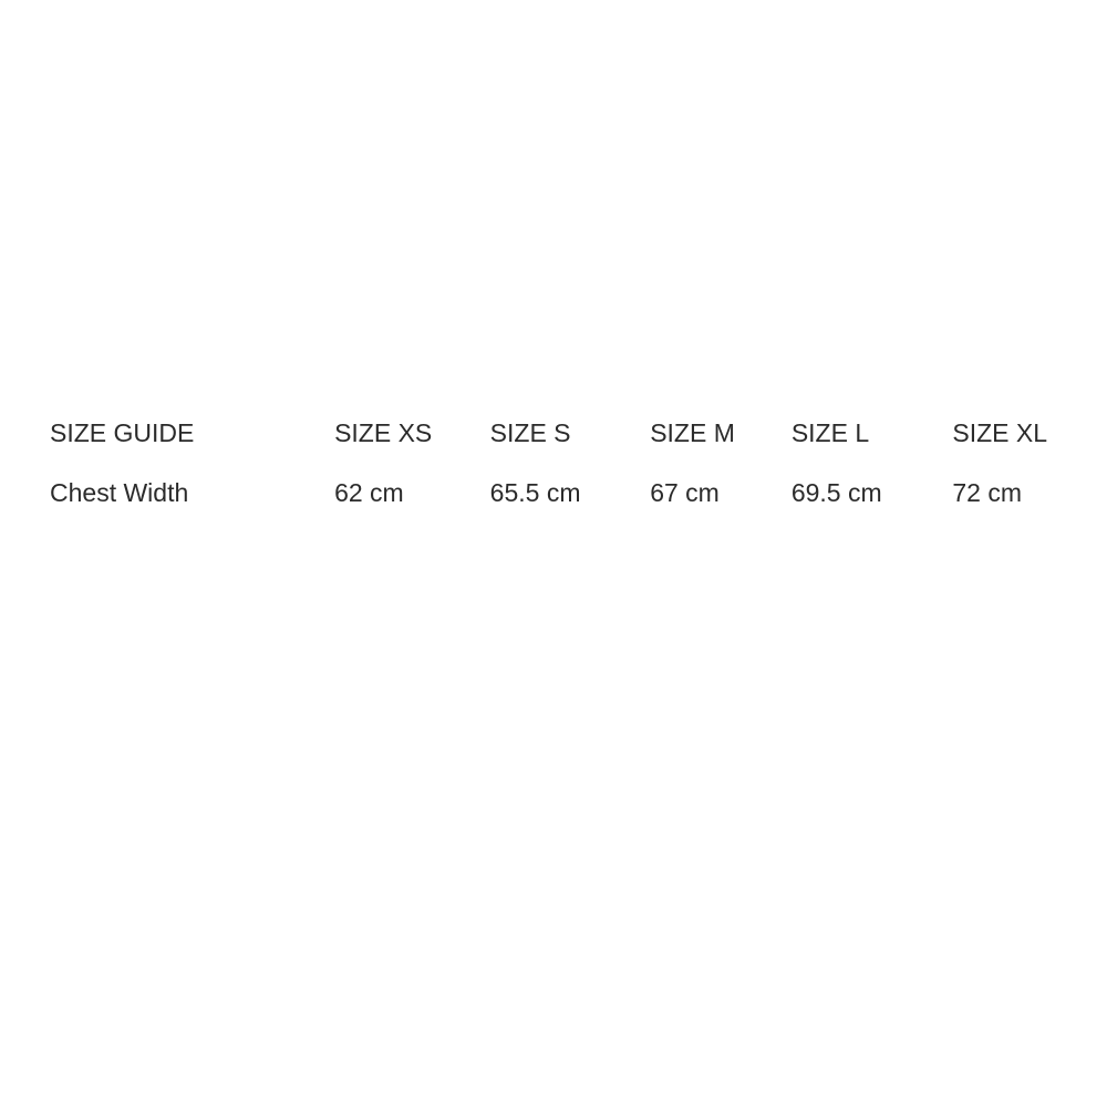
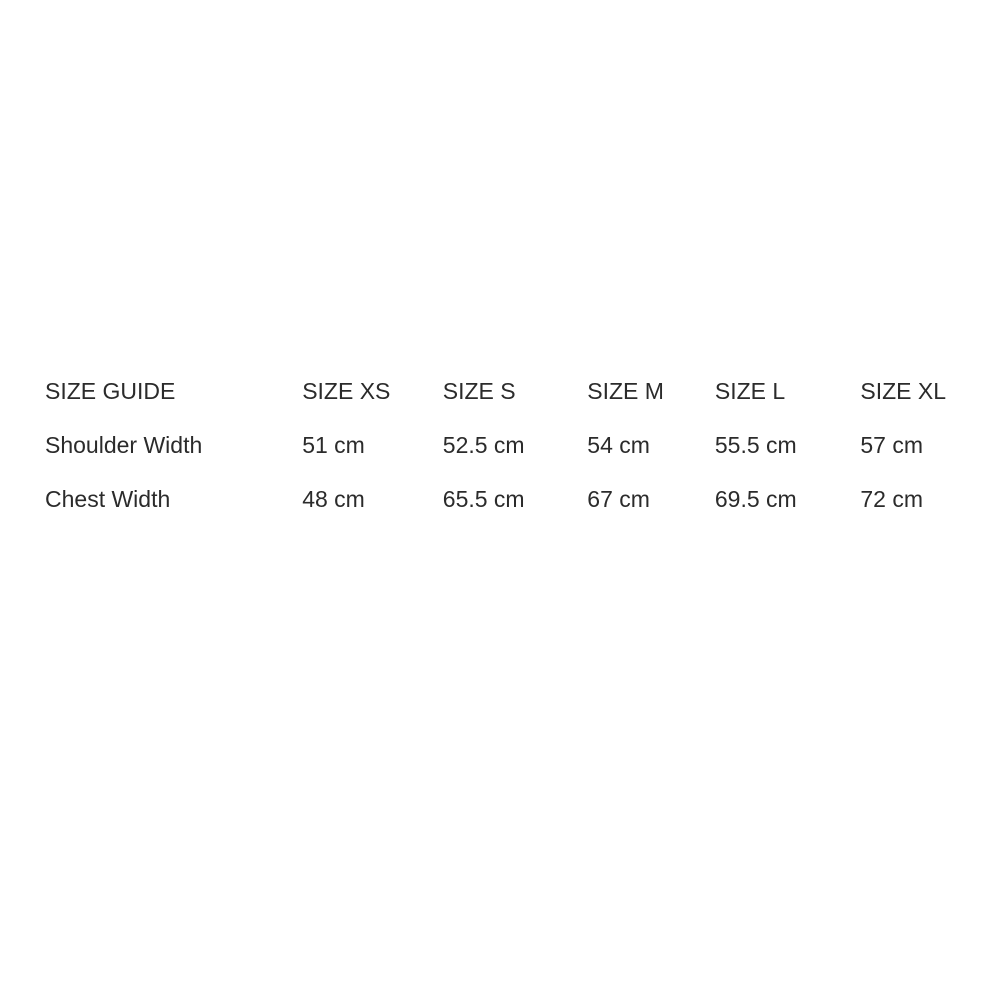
  SIZE GUIDE	SIZE XS	SIZE S	SIZE M	SIZE L	SIZE XL
+ Shoulder Width	51 cm	52.5 cm	54 cm	55.5 cm	57 cm
- Chest Width	62 cm	65.5 cm	67 cm	69.5 cm	72 cm
+ Chest Width	48 cm	65.5 cm	67 cm	69.5 cm	72 cm
